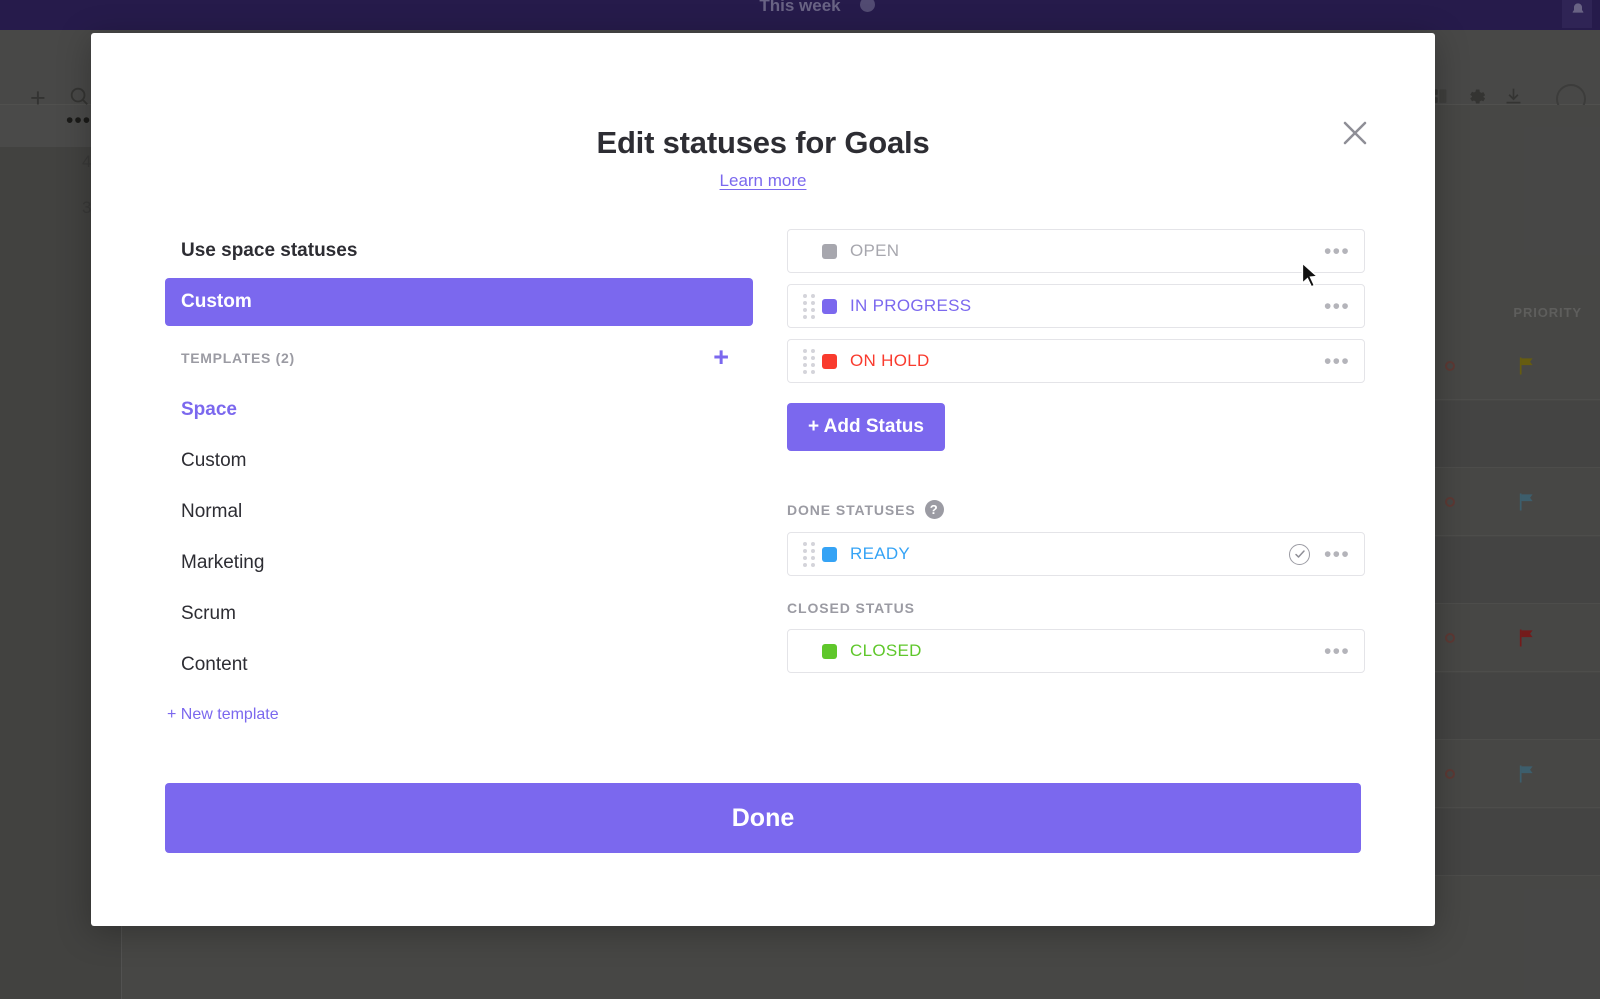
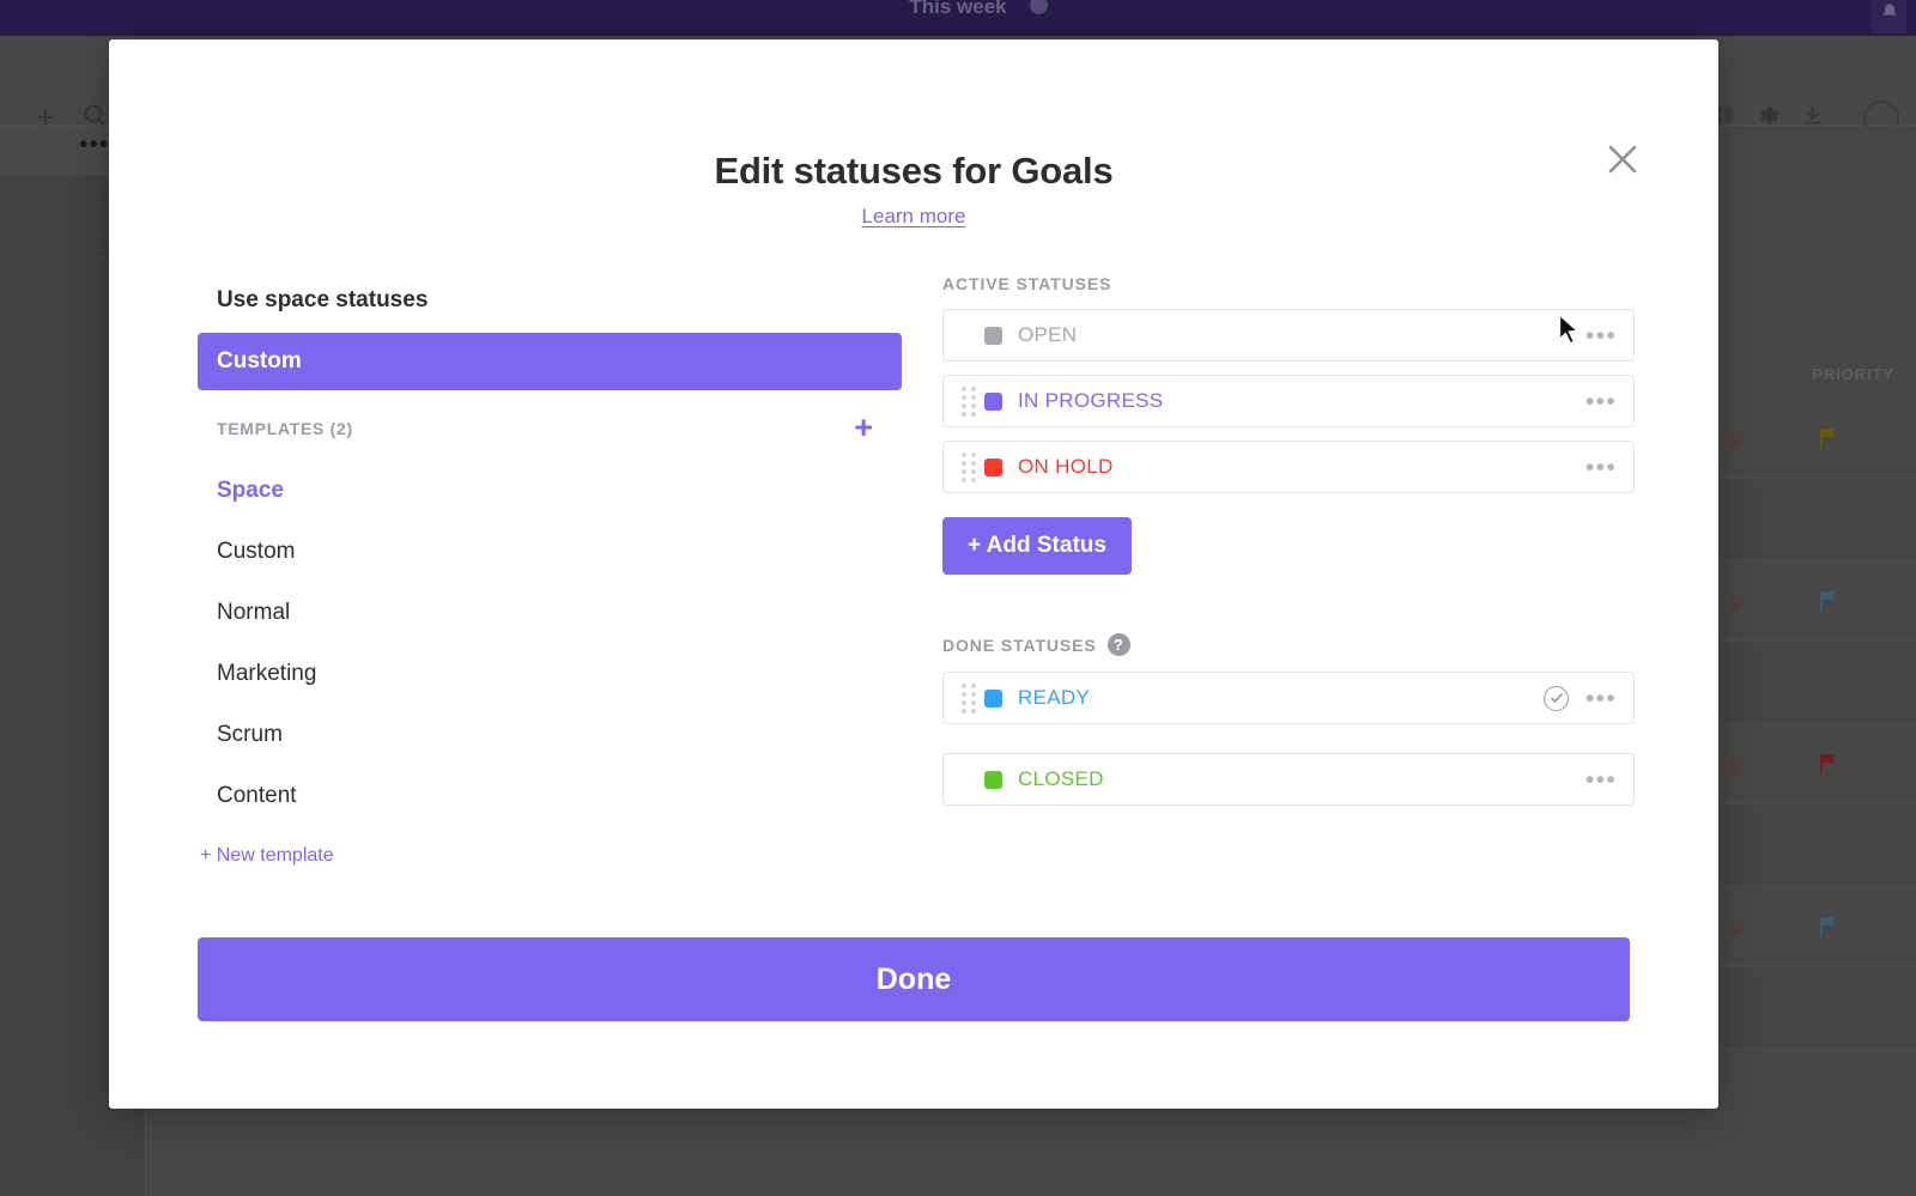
  This week
  +
  •••
  4
  3
  Edit statuses for Goals
  Learn more
  Use space statuses
  Custom
  TEMPLATES (2)
  +
  Space
  Custom
  Normal
  Marketing
  Scrum
  Content
  + New template
+ ACTIVE STATUSES
  OPEN
  •••
  IN PROGRESS
  •••
  ON HOLD
  •••
  + Add Status
  DONE STATUSES
  ?
  READY
  •••
- CLOSED STATUS
  CLOSED
  •••
  Done
